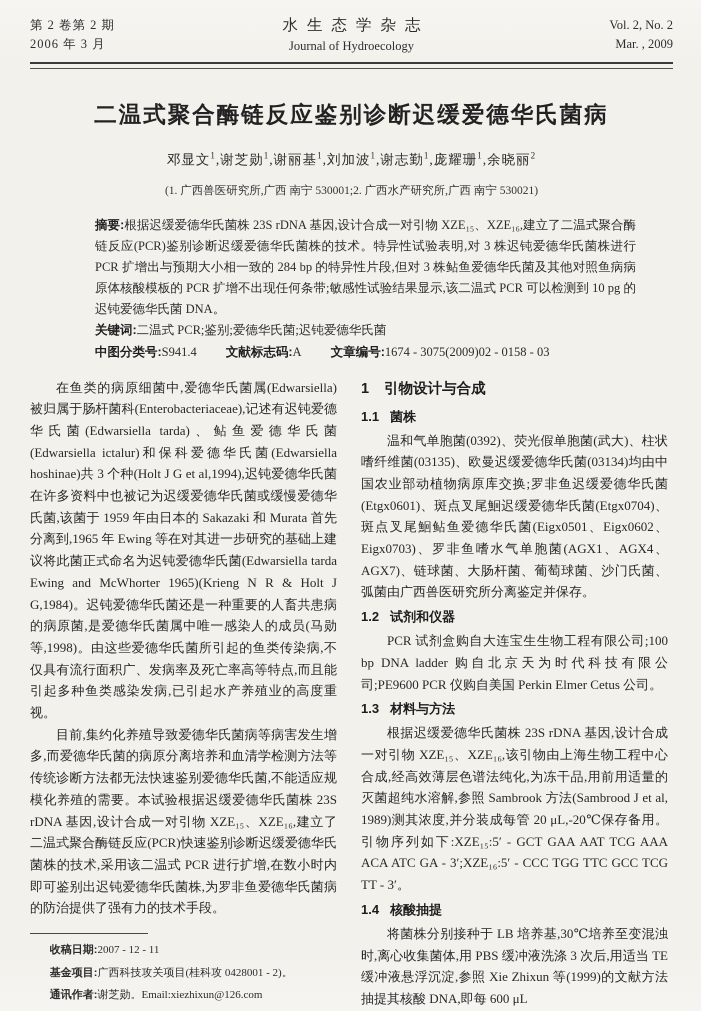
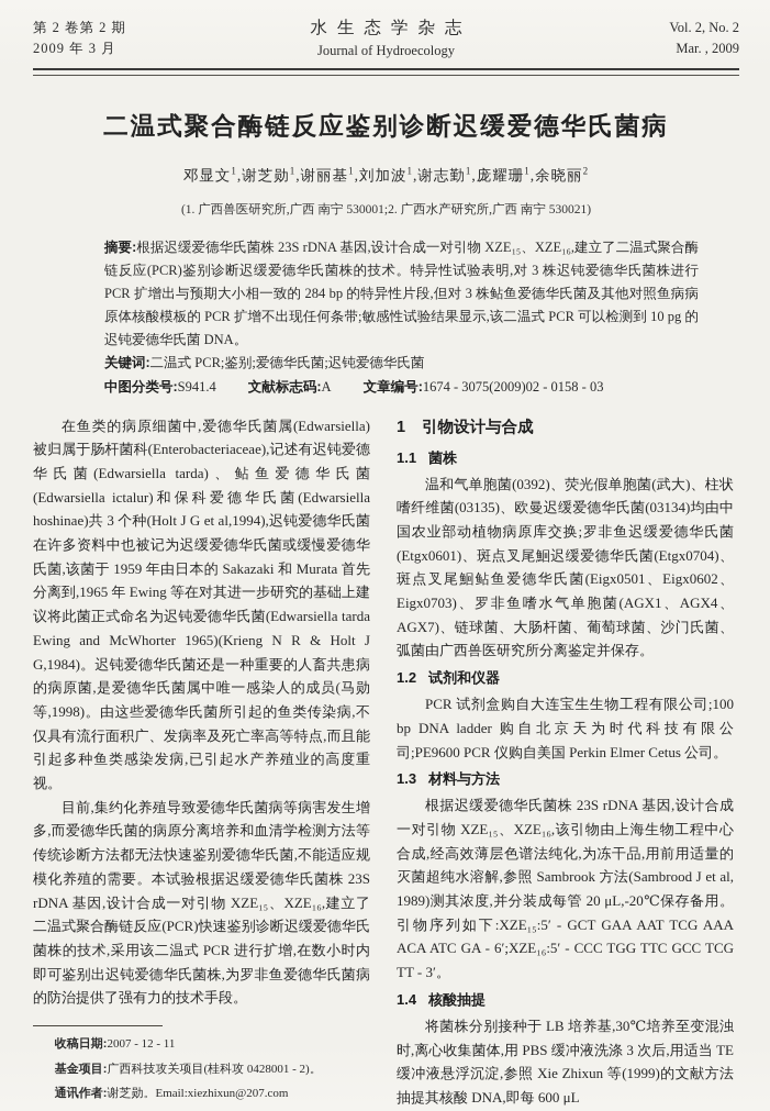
  第 2 卷第 2 期
- 2006 年 3 月
+ 2009 年 3 月
  水生态学杂志
  Journal of Hydroecology
  Vol. 2, No. 2
  Mar. , 2009
  二温式聚合酶链反应鉴别诊断迟缓爱德华氏菌病
  邓显文1,谢芝勋1,谢丽基1,刘加波1,谢志勤1,庞耀珊1,余晓丽2
  (1. 广西兽医研究所,广西 南宁 530001;2. 广西水产研究所,广西 南宁 530021)
  摘要:根据迟缓爱德华氏菌株 23S rDNA 基因,设计合成一对引物 XZE₁₅、XZE₁₆,建立了二温式聚合酶链反应(PCR)鉴别诊断迟缓爱德华氏菌株的技术。特异性试验表明,对 3 株迟钝爱德华氏菌株进行 PCR 扩增出与预期大小相一致的 284 bp 的特异性片段,但对 3 株鲇鱼爱德华氏菌及其他对照鱼病病原体核酸模板的 PCR 扩增不出现任何条带;敏感性试验结果显示,该二温式 PCR 可以检测到 10 pg 的迟钝爱德华氏菌 DNA。
  关键词:二温式 PCR;鉴别;爱德华氏菌;迟钝爱德华氏菌
  中图分类号:S941.4 文献标志码:A 文章编号:1674 - 3075(2009)02 - 0158 - 03
  在鱼类的病原细菌中,爱德华氏菌属(Edwarsiella)被归属于肠杆菌科(Enterobacteriaceae),记述有迟钝爱德华氏菌(Edwarsiella tarda)、鲇鱼爱德华氏菌(Edwarsiella ictalur)和保科爱德华氏菌(Edwarsiella hoshinae)共 3 个种(Holt J G et al,1994),迟钝爱德华氏菌在许多资料中也被记为迟缓爱德华氏菌或缓慢爱德华氏菌,该菌于 1959 年由日本的 Sakazaki 和 Murata 首先分离到,1965 年 Ewing 等在对其进一步研究的基础上建议将此菌正式命名为迟钝爱德华氏菌(Edwarsiella tarda Ewing and McWhorter 1965)(Krieng N R & Holt J G,1984)。迟钝爱德华氏菌还是一种重要的人畜共患病的病原菌,是爱德华氏菌属中唯一感染人的成员(马勋等,1998)。由这些爱德华氏菌所引起的鱼类传染病,不仅具有流行面积广、发病率及死亡率高等特点,而且能引起多种鱼类感染发病,已引起水产养殖业的高度重视。
  目前,集约化养殖导致爱德华氏菌病等病害发生增多,而爱德华氏菌的病原分离培养和血清学检测方法等传统诊断方法都无法快速鉴别爱德华氏菌,不能适应规模化养殖的需要。本试验根据迟缓爱德华氏菌株 23S rDNA 基因,设计合成一对引物 XZE₁₅、XZE₁₆,建立了二温式聚合酶链反应(PCR)快速鉴别诊断迟缓爱德华氏菌株的技术,采用该二温式 PCR 进行扩增,在数小时内即可鉴别出迟钝爱德华氏菌株,为罗非鱼爱德华氏菌病的防治提供了强有力的技术手段。
  收稿日期:2007 - 12 - 11
  基金项目:广西科技攻关项目(桂科攻 0428001 - 2)。
- 通讯作者:谢芝勋。Email:xiezhixun@126.com
+ 通讯作者:谢芝勋。Email:xiezhixun@207.com
  1 引物设计与合成
  1.1 菌株
  温和气单胞菌(0392)、荧光假单胞菌(武大)、柱状嗜纤维菌(03135)、欧曼迟缓爱德华氏菌(03134)均由中国农业部动植物病原库交换;罗非鱼迟缓爱德华氏菌(Etgx0601)、斑点叉尾鮰迟缓爱德华氏菌(Etgx0704)、斑点叉尾鮰鲇鱼爱德华氏菌(Eigx0501、Eigx0602、Eigx0703)、罗非鱼嗜水气单胞菌(AGX1、AGX4、AGX7)、链球菌、大肠杆菌、葡萄球菌、沙门氏菌、弧菌由广西兽医研究所分离鉴定并保存。
  1.2 试剂和仪器
  PCR 试剂盒购自大连宝生生物工程有限公司;100 bp DNA ladder 购自北京天为时代科技有限公司;PE9600 PCR 仪购自美国 Perkin Elmer Cetus 公司。
  1.3 材料与方法
- 根据迟缓爱德华氏菌株 23S rDNA 基因,设计合成一对引物 XZE₁₅、XZE₁₆,该引物由上海生物工程中心合成,经高效薄层色谱法纯化,为冻干品,用前用适量的灭菌超纯水溶解,参照 Sambrook 方法(Sambrood J et al, 1989)测其浓度,并分装成每管 20 μL,-20℃保存备用。引物序列如下:XZE₁₅:5′ - GCT GAA AAT TCG AAA ACA ATC GA - 3′;XZE₁₆:5′ - CCC TGG TTC GCC TCG TT - 3′。
+ 根据迟缓爱德华氏菌株 23S rDNA 基因,设计合成一对引物 XZE₁₅、XZE₁₆,该引物由上海生物工程中心合成,经高效薄层色谱法纯化,为冻干品,用前用适量的灭菌超纯水溶解,参照 Sambrook 方法(Sambrood J et al, 1989)测其浓度,并分装成每管 20 μL,-20℃保存备用。引物序列如下:XZE₁₅:5′ - GCT GAA AAT TCG AAA ACA ATC GA - 6′;XZE₁₆:5′ - CCC TGG TTC GCC TCG TT - 3′。
  1.4 核酸抽提
  将菌株分别接种于 LB 培养基,30℃培养至变混浊时,离心收集菌体,用 PBS 缓冲液洗涤 3 次后,用适当 TE 缓冲液悬浮沉淀,参照 Xie Zhixun 等(1999)的文献方法抽提其核酸 DNA,即每 600 μL
